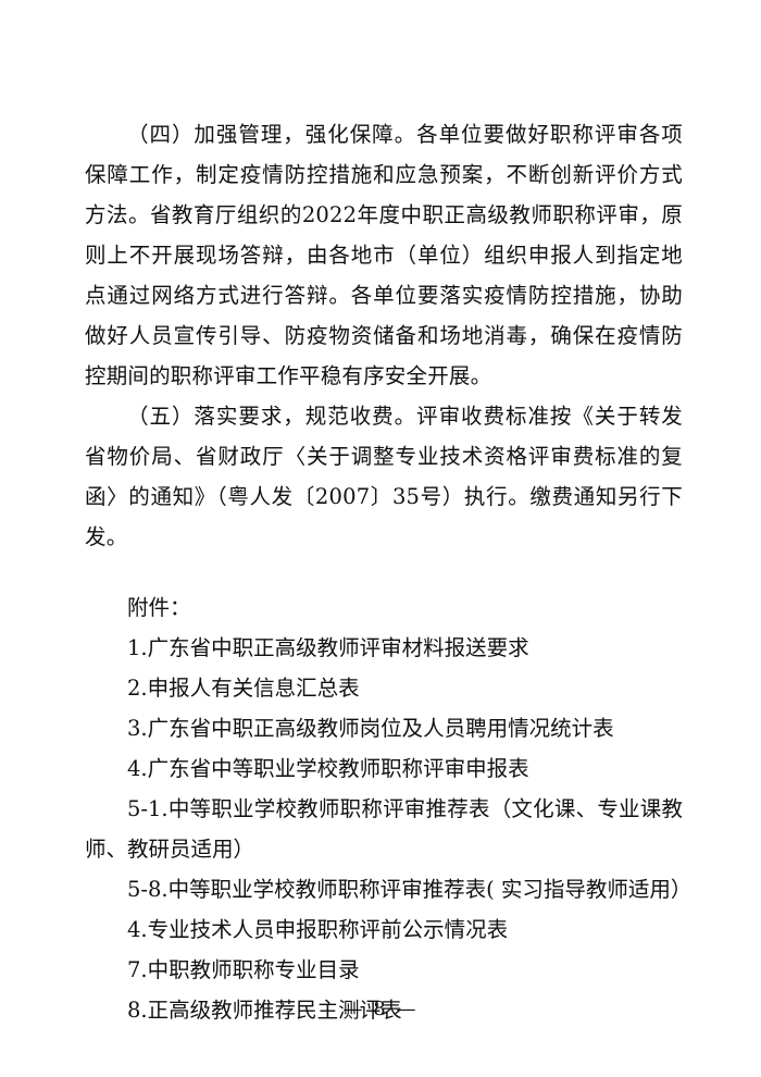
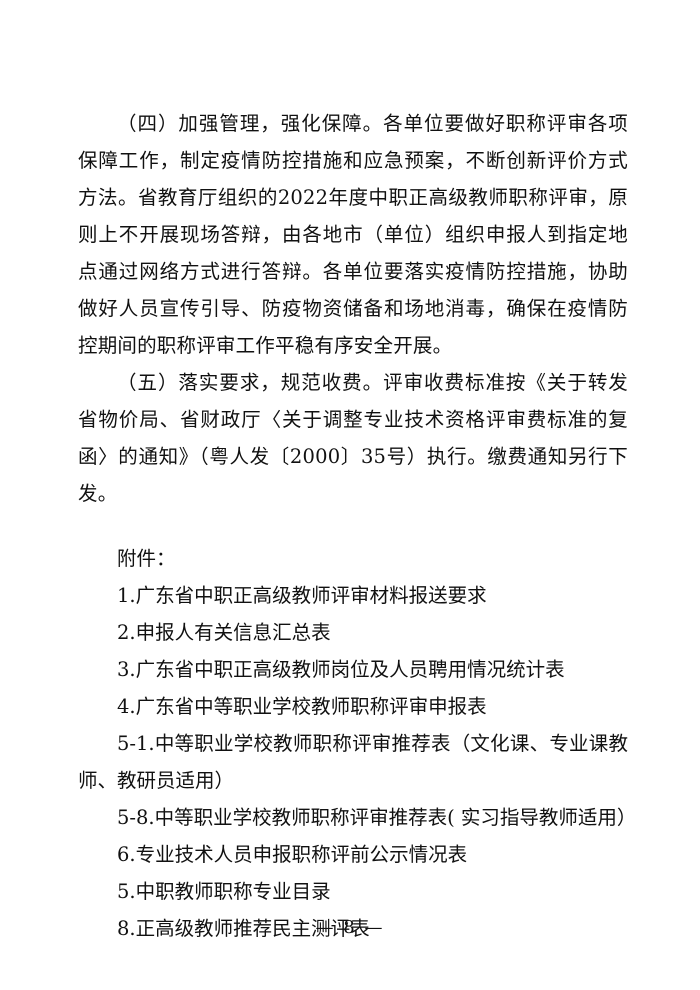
  （四）加强管理，强化保障。各单位要做好职称评审各项保障工作，制定疫情防控措施和应急预案，不断创新评价方式方法。省教育厅组织的2022年度中职正高级教师职称评审，原则上不开展现场答辩，由各地市（单位）组织申报人到指定地点通过网络方式进行答辩。各单位要落实疫情防控措施，协助做好人员宣传引导、防疫物资储备和场地消毒，确保在疫情防控期间的职称评审工作平稳有序安全开展。
- （五）落实要求，规范收费。评审收费标准按《关于转发省物价局、省财政厅〈关于调整专业技术资格评审费标准的复函〉的通知》（粤人发〔2007〕35号）执行。缴费通知另行下发。
+ （五）落实要求，规范收费。评审收费标准按《关于转发省物价局、省财政厅〈关于调整专业技术资格评审费标准的复函〉的通知》（粤人发〔2000〕35号）执行。缴费通知另行下发。
  附件：
  1.广东省中职正高级教师评审材料报送要求
  2.申报人有关信息汇总表
  3.广东省中职正高级教师岗位及人员聘用情况统计表
  4.广东省中等职业学校教师职称评审申报表
  5-1.中等职业学校教师职称评审推荐表（文化课、专业课教师、教研员适用）
  5-8.中等职业学校教师职称评审推荐表( 实习指导教师适用）
- 4.专业技术人员申报职称评前公示情况表
+ 6.专业技术人员申报职称评前公示情况表
- 7.中职教师职称专业目录
+ 5.中职教师职称专业目录
  8.正高级教师推荐民主测评表
  — 8 —
